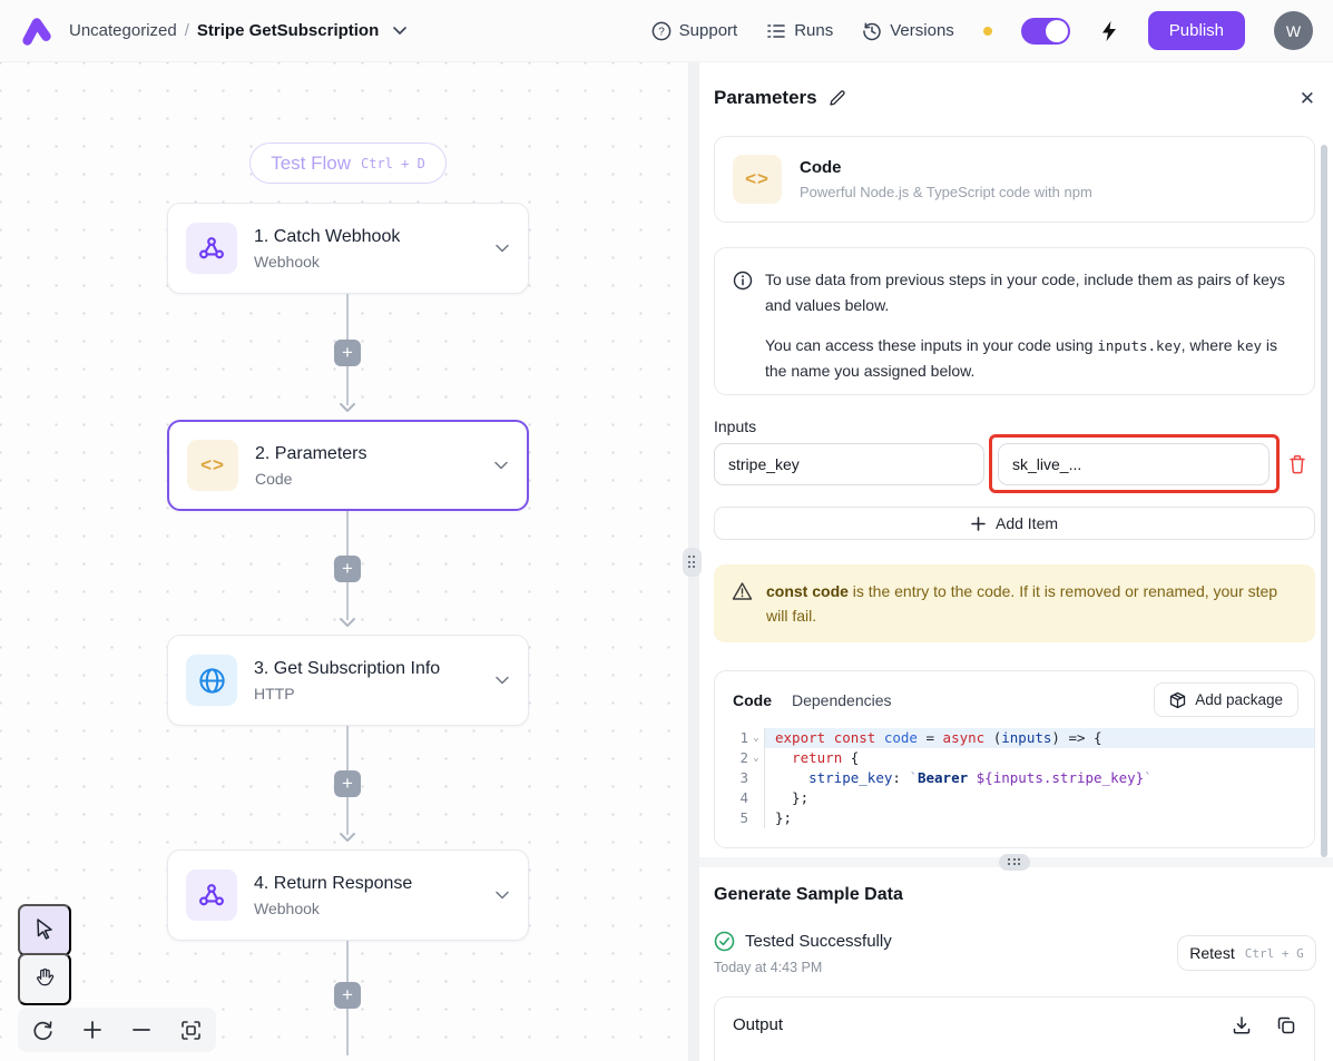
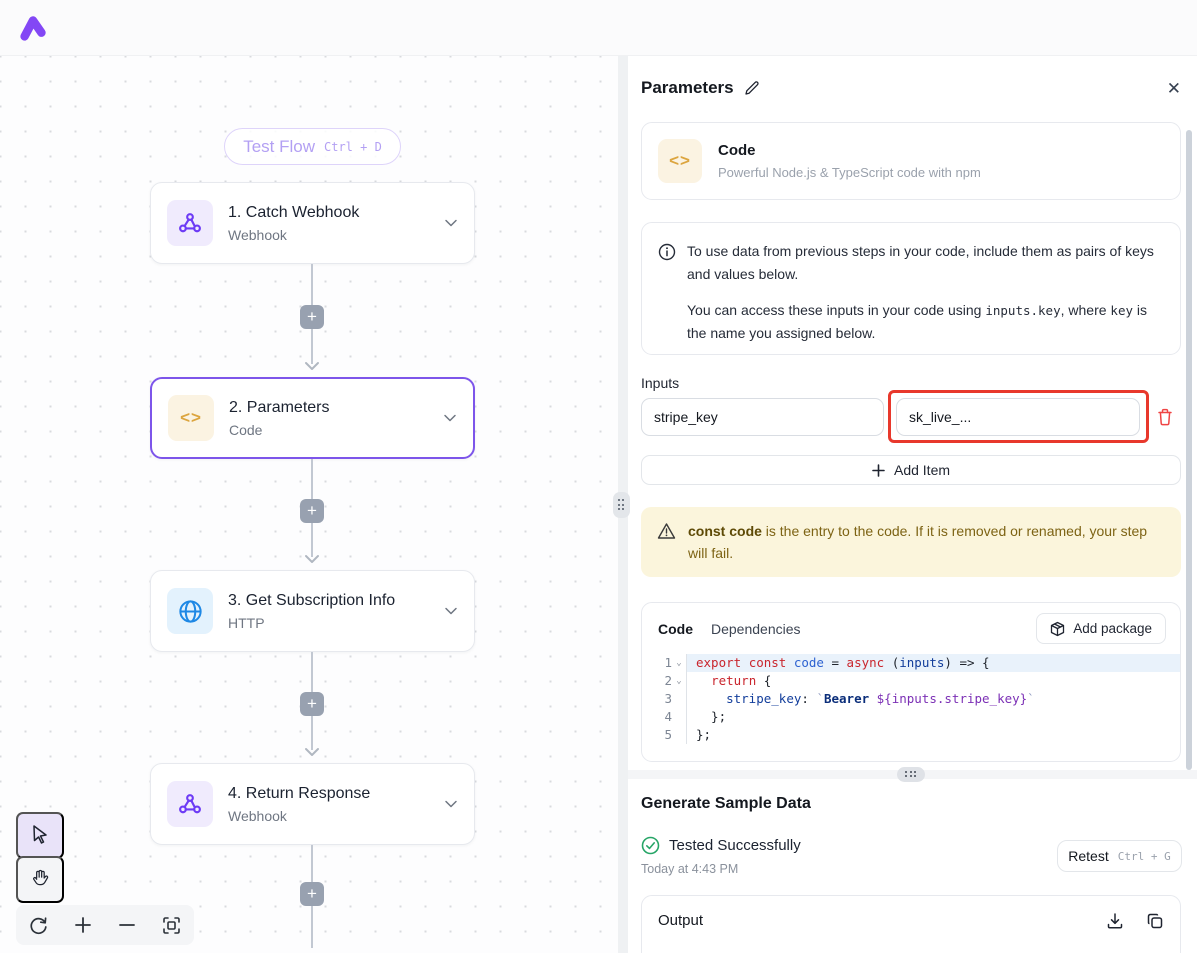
- Uncategorized
- /
- Stripe GetSubscription
- ?
- Support
- Runs
- Versions
- Publish
- W
  Test Flow
  Ctrl + D
  1. Catch Webhook
  Webhook
  <>
  2. Parameters
  Code
  3. Get Subscription Info
  HTTP
  4. Return Response
  Webhook
  +
  +
  +
  +
  Parameters
  ✕
  <>
  Code
  Powerful Node.js & TypeScript code with npm
  To use data from previous steps in your code, include them as pairs of keys and values below.
  You can access these inputs in your code using inputs.key, where key is the name you assigned below.
  Inputs
  stripe_key
  sk_live_...
  Add Item
  const code is the entry to the code. If it is removed or renamed, your step will fail.
  Code
  Dependencies
  Add package
  1
  ⌄
  export const code = async (inputs) => {
  2
  ⌄
  return {
  3
  stripe_key: `Bearer ${inputs.stripe_key}`
  4
  };
  5
  };
  Generate Sample Data
  Tested Successfully
  Today at 4:43 PM
  Retest
  Ctrl + G
  Output
